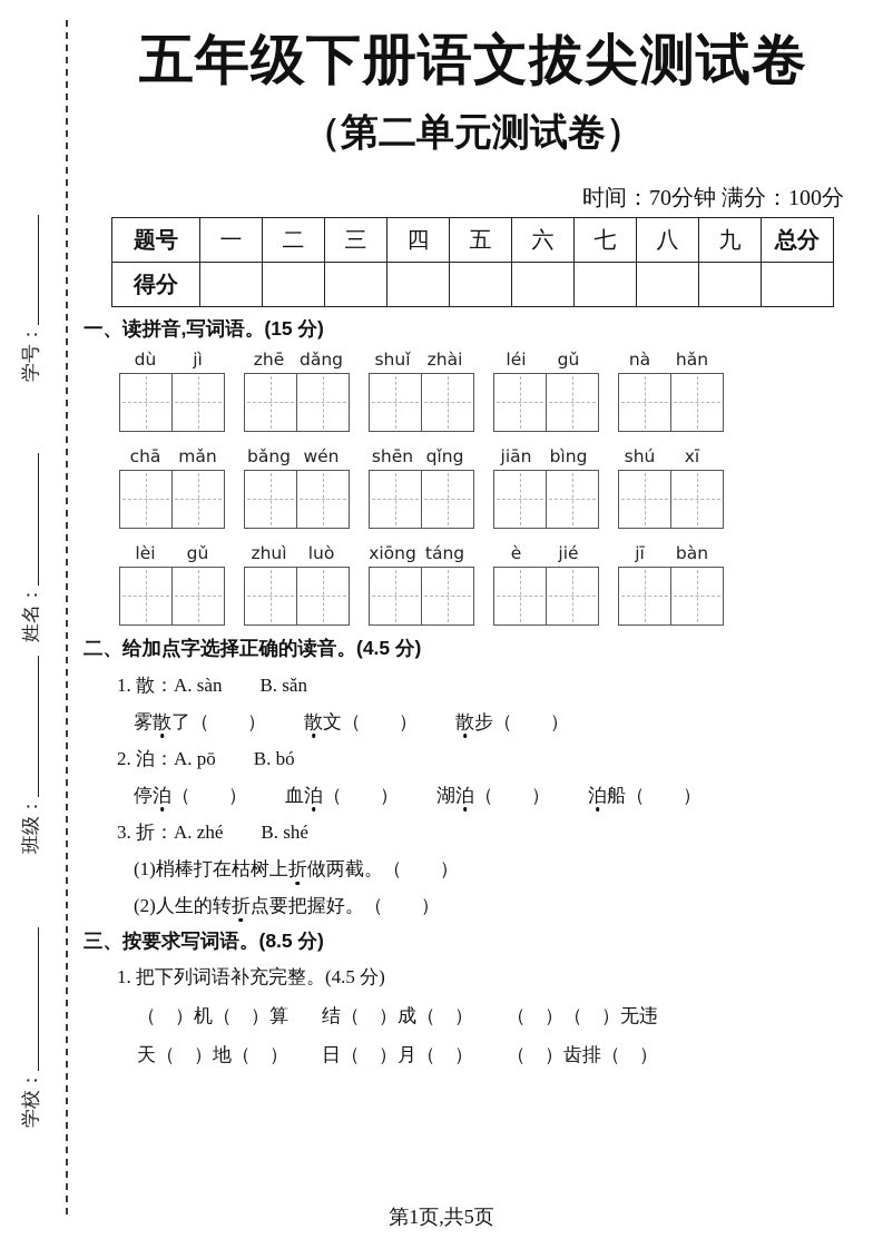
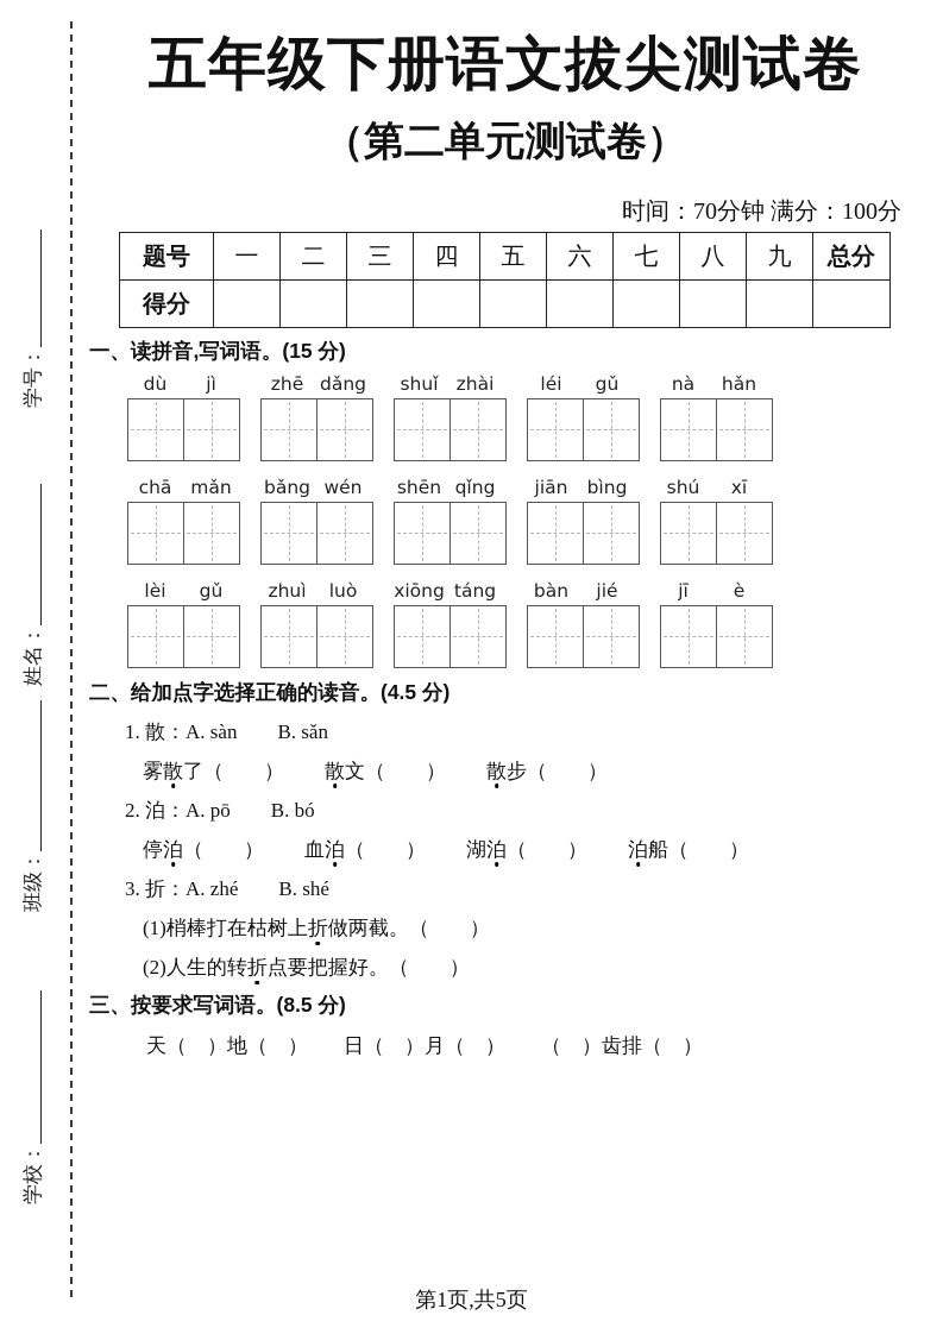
  五年级下册语文拔尖测试卷
  （第二单元测试卷）
  时间：70分钟 满分：100分
  题号	一	二	三	四	五	六	七	八	九	总分
  得分
  一、读拼音,写词语。(15 分)
  dù
  jì
  zhē
  dǎng
  shuǐ
  zhài
  léi
  gǔ
  nà
  hǎn
  chā
  mǎn
  bǎng
  wén
  shēn
  qǐng
  jiān
  bìng
  shú
  xī
  lèi
  gǔ
  zhuì
  luò
  xiōng
  táng
- è
+ bàn
  jié
  jī
- bàn
+ è
  二、给加点字选择正确的读音。(4.5 分)
  1. 散：A. sàn B. sǎn
  雾散了（ ） 散文（ ） 散步（ ）
  2. 泊：A. pō B. bó
  停泊（ ） 血泊（ ） 湖泊（ ） 泊船（ ）
  3. 折：A. zhé B. shé
  (1)梢棒打在枯树上折做两截。（ ）
  (2)人生的转折点要把握好。（ ）
  三、按要求写词语。(8.5 分)
- 1. 把下列词语补充完整。(4.5 分)
- （ ）机（ ）算
- 结（ ）成（ ）
- （ ）（ ）无违
  天（ ）地（ ）
  日（ ）月（ ）
  （ ）齿排（ ）
  第1页,共5页
